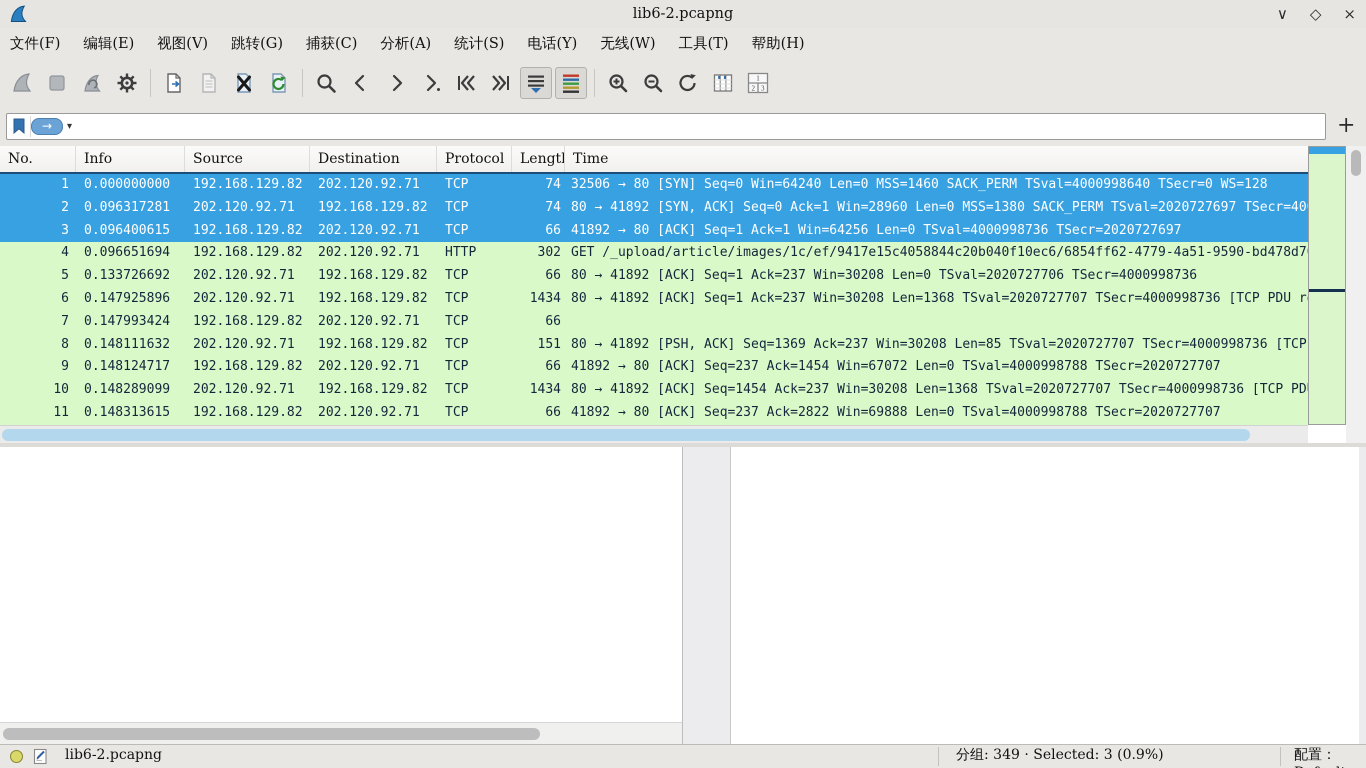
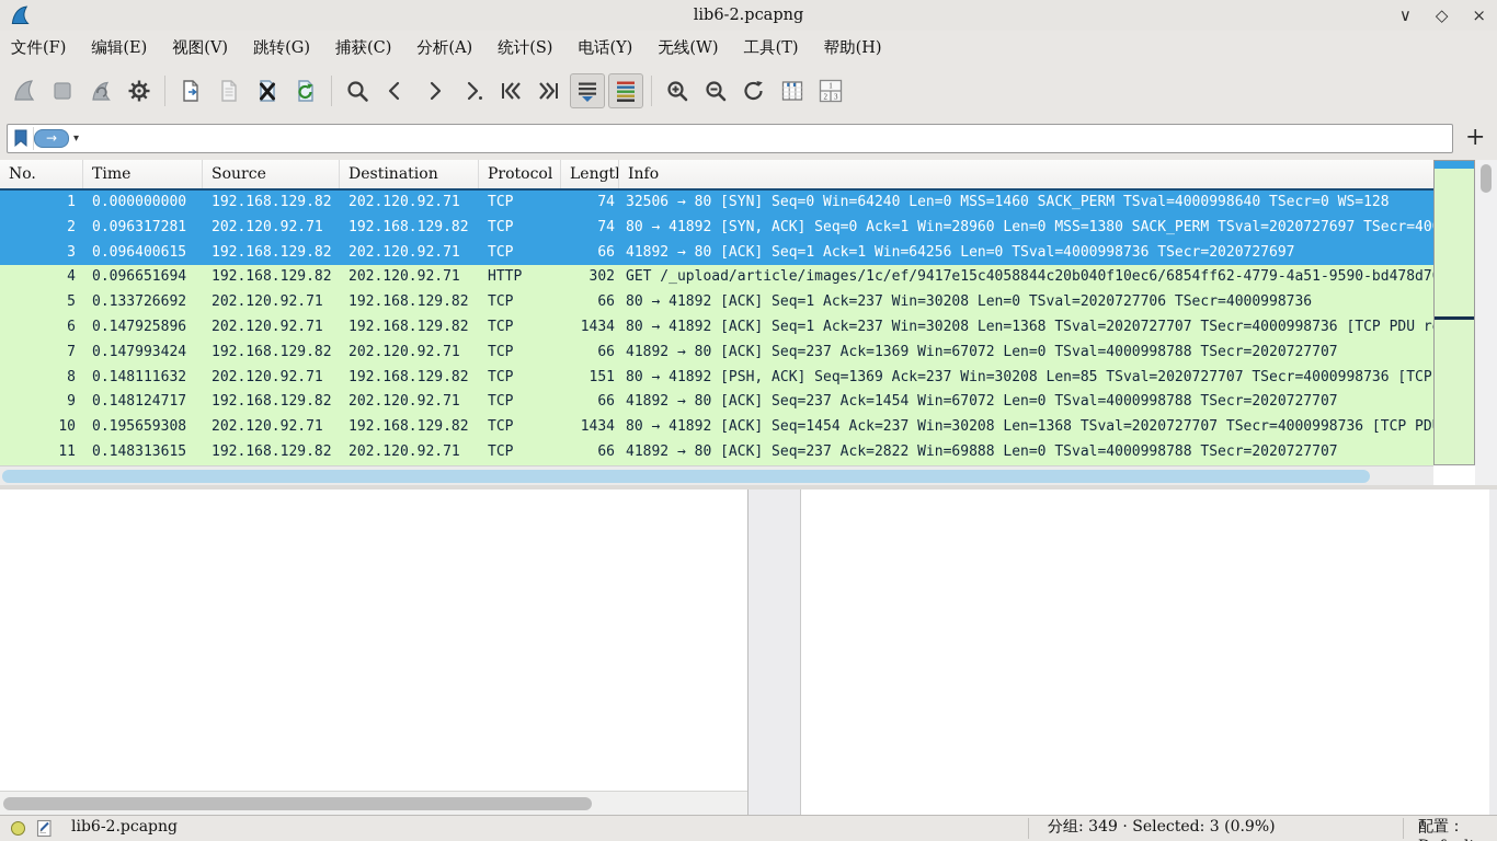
  lib6-2.pcapng
  ∨
  ◇
  ×
  文件(F)
  编辑(E)
  视图(V)
  跳转(G)
  捕获(C)
  分析(A)
  统计(S)
  电话(Y)
  无线(W)
  工具(T)
  帮助(H)
  1
  2
  3
  →
  ▾
  +
  No.
- Info
+ Time
  Source
  Destination
  Protocol
  Lengt
- Time
+ Info
  1
  0.000000000
  192.168.129.82
  202.120.92.71
  TCP
  74
  32506 → 80 [SYN] Seq=0 Win=64240 Len=0 MSS=1460 SACK_PERM TSval=4000998640 TSecr=0 WS=128
  2
  0.096317281
  202.120.92.71
  192.168.129.82
  TCP
  74
  80 → 41892 [SYN, ACK] Seq=0 Ack=1 Win=28960 Len=0 MSS=1380 SACK_PERM TSval=2020727697 TSecr=40
  3
  0.096400615
  192.168.129.82
  202.120.92.71
  TCP
  66
  41892 → 80 [ACK] Seq=1 Ack=1 Win=64256 Len=0 TSval=4000998736 TSecr=2020727697
  4
  0.096651694
  192.168.129.82
  202.120.92.71
  HTTP
  302
  GET /_upload/article/images/1c/ef/9417e15c4058844c20b040f10ec6/6854ff62-4779-4a51-9590-bd478d7
  5
  0.133726692
  202.120.92.71
  192.168.129.82
  TCP
  66
  80 → 41892 [ACK] Seq=1 Ack=237 Win=30208 Len=0 TSval=2020727706 TSecr=4000998736
  6
  0.147925896
  202.120.92.71
  192.168.129.82
  TCP
  1434
  80 → 41892 [ACK] Seq=1 Ack=237 Win=30208 Len=1368 TSval=2020727707 TSecr=4000998736 [TCP PDU r
  7
  0.147993424
  192.168.129.82
  202.120.92.71
  TCP
  66
+ 41892 → 80 [ACK] Seq=237 Ack=1369 Win=67072 Len=0 TSval=4000998788 TSecr=2020727707
  8
  0.148111632
  202.120.92.71
  192.168.129.82
  TCP
  151
  80 → 41892 [PSH, ACK] Seq=1369 Ack=237 Win=30208 Len=85 TSval=2020727707 TSecr=4000998736 [TCP
  9
  0.148124717
  192.168.129.82
  202.120.92.71
  TCP
  66
  41892 → 80 [ACK] Seq=237 Ack=1454 Win=67072 Len=0 TSval=4000998788 TSecr=2020727707
  10
- 0.148289099
+ 0.195659308
  202.120.92.71
  192.168.129.82
  TCP
  1434
  80 → 41892 [ACK] Seq=1454 Ack=237 Win=30208 Len=1368 TSval=2020727707 TSecr=4000998736 [TCP PD
  11
  0.148313615
  192.168.129.82
  202.120.92.71
  TCP
  66
  41892 → 80 [ACK] Seq=237 Ack=2822 Win=69888 Len=0 TSval=4000998788 TSecr=2020727707
  lib6-2.pcapng
  分组: 349 · Selected: 3 (0.9%)
